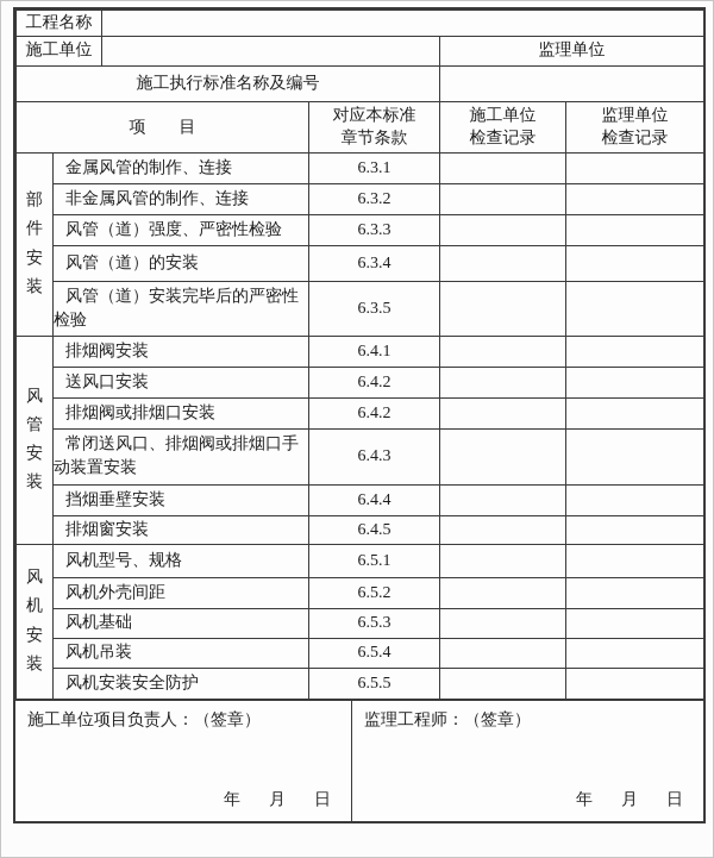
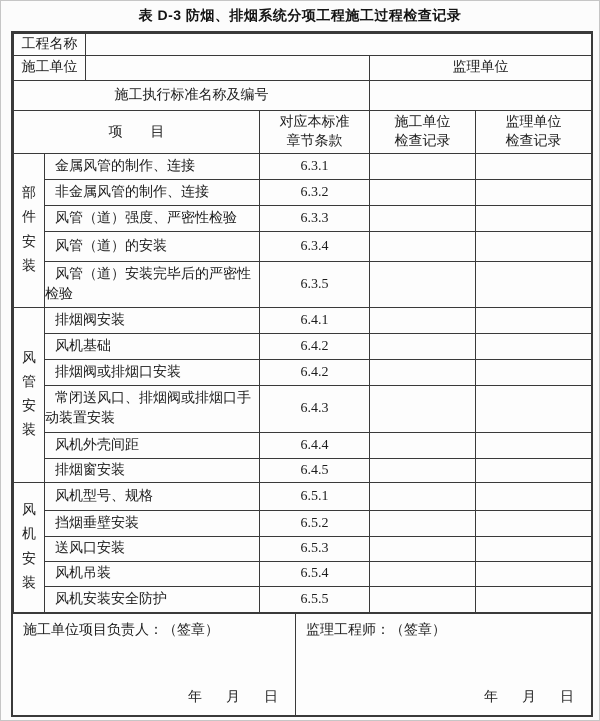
+ 表 D-3 防烟、排烟系统分项工程施工过程检查记录
  工程名称
  施工单位		监理单位
  施工执行标准名称及编号
  项 目	对应本标准 章节条款	施工单位 检查记录	监理单位 检查记录
  部件安装	金属风管的制作、连接	6.3.1
  非金属风管的制作、连接	6.3.2
  风管（道）强度、严密性检验	6.3.3
  风管（道）的安装	6.3.4
  风管（道）安装完毕后的严密性检验	6.3.5
  风管安装	排烟阀安装	6.4.1
- 送风口安装	6.4.2
+ 风机基础	6.4.2
  排烟阀或排烟口安装	6.4.2
  常闭送风口、排烟阀或排烟口手动装置安装	6.4.3
- 挡烟垂壁安装	6.4.4
+ 风机外壳间距	6.4.4
  排烟窗安装	6.4.5
  风机安装	风机型号、规格	6.5.1
- 风机外壳间距	6.5.2
+ 挡烟垂壁安装	6.5.2
- 风机基础	6.5.3
+ 送风口安装	6.5.3
  风机吊装	6.5.4
  风机安装安全防护	6.5.5
  施工单位项目负责人：（签章）
  年 月 日
  监理工程师：（签章）
  年 月 日
